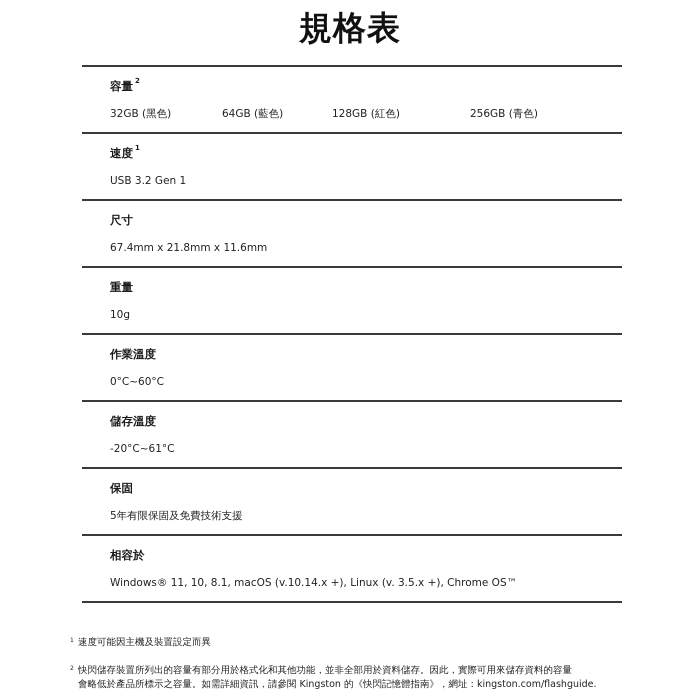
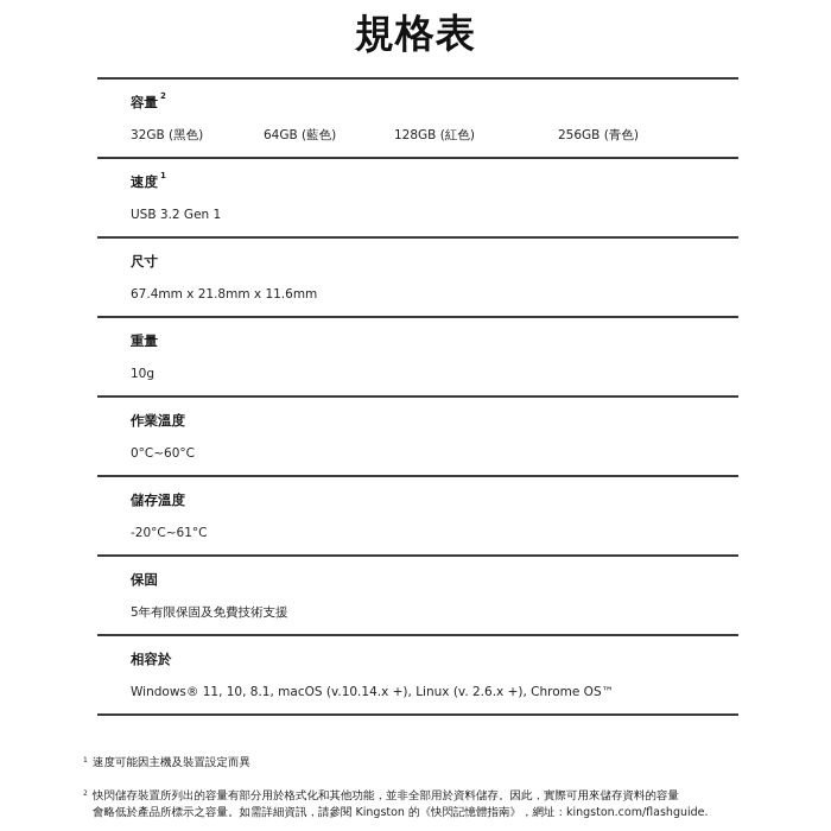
  規格表
  容量 2
  32GB (黑色)
  64GB (藍色)
  128GB (紅色)
  256GB (青色)
  速度 1
  USB 3.2 Gen 1
  尺寸
  67.4mm x 21.8mm x 11.6mm
  重量
  10g
  作業溫度
  0°C~60°C
  儲存溫度
  -20°C~61°C
  保固
  5年有限保固及免費技術支援
  相容於
- Windows® 11, 10, 8.1, macOS (v.10.14.x +), Linux (v. 3.5.x +), Chrome OS™
+ Windows® 11, 10, 8.1, macOS (v.10.14.x +), Linux (v. 2.6.x +), Chrome OS™
  速度可能因主機及裝置設定而異
  快閃儲存裝置所列出的容量有部分用於格式化和其他功能，並非全部用於資料儲存。因此，實際可用來儲存資料的容量
  會略低於產品所標示之容量。如需詳細資訊，請參閱 Kingston 的《快閃記憶體指南》，網址：kingston.com/flashguide.
